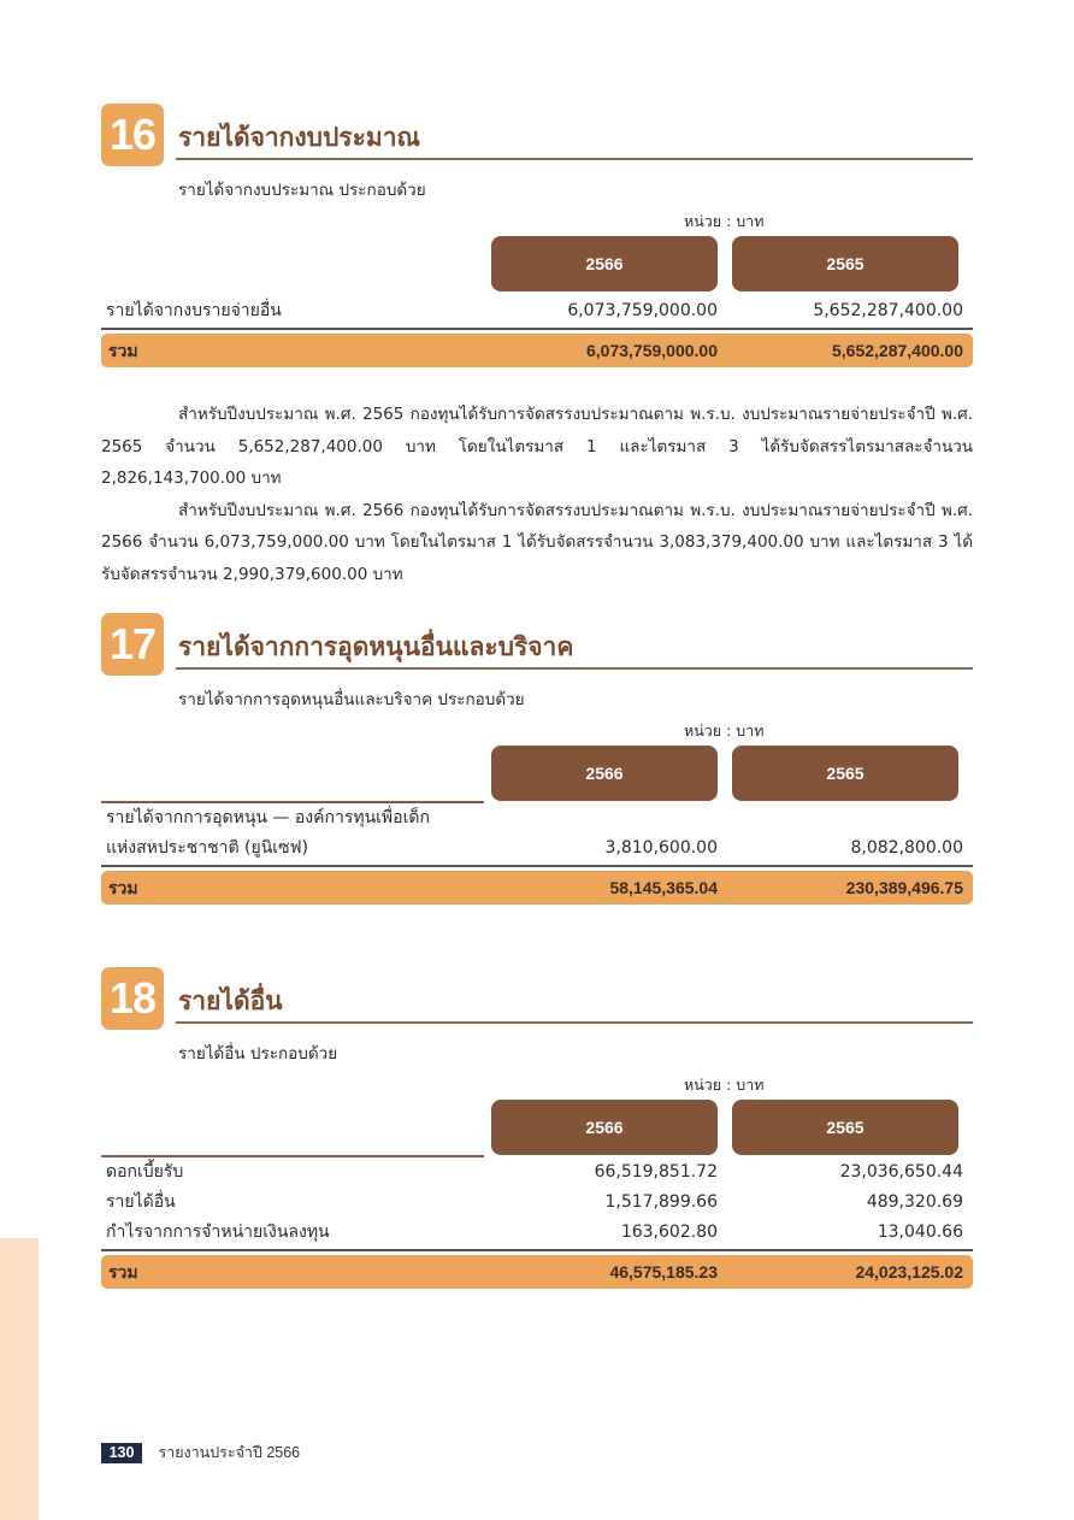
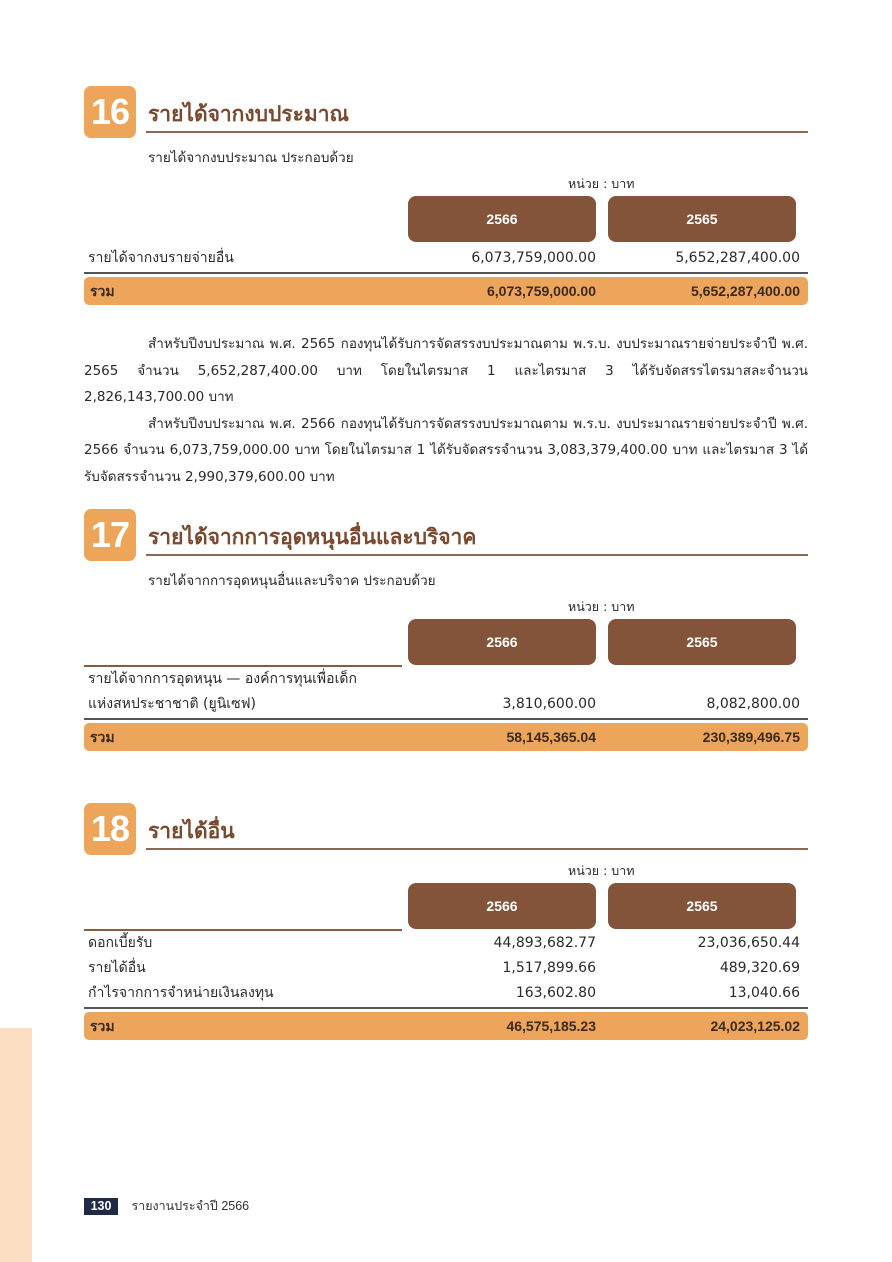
  16
  รายได้จากงบประมาณ
  รายได้จากงบประมาณ ประกอบด้วย
  หน่วย : บาท
  2566
  2565
  รายได้จากงบรายจ่ายอื่น
  6,073,759,000.00
  5,652,287,400.00
  รวม
  6,073,759,000.00
  5,652,287,400.00
  สำหรับปีงบประมาณ พ.ศ. 2565 กองทุนได้รับการจัดสรรงบประมาณตาม พ.ร.บ. งบประมาณรายจ่ายประจำปี พ.ศ. 2565 จำนวน 5,652,287,400.00 บาท โดยในไตรมาส 1 และไตรมาส 3 ได้รับจัดสรรไตรมาสละจำนวน 2,826,143,700.00 บาท
  สำหรับปีงบประมาณ พ.ศ. 2566 กองทุนได้รับการจัดสรรงบประมาณตาม พ.ร.บ. งบประมาณรายจ่ายประจำปี พ.ศ. 2566 จำนวน 6,073,759,000.00 บาท โดยในไตรมาส 1 ได้รับจัดสรรจำนวน 3,083,379,400.00 บาท และไตรมาส 3 ได้รับจัดสรรจำนวน 2,990,379,600.00 บาท
  17
  รายได้จากการอุดหนุนอื่นและบริจาค
  รายได้จากการอุดหนุนอื่นและบริจาค ประกอบด้วย
  หน่วย : บาท
  2566
  2565
  รายได้จากการอุดหนุน — องค์การทุนเพื่อเด็ก
  แห่งสหประชาชาติ (ยูนิเซฟ)
  3,810,600.00
  8,082,800.00
  รวม
  58,145,365.04
  230,389,496.75
  18
  รายได้อื่น
- รายได้อื่น ประกอบด้วย
  หน่วย : บาท
  2566
  2565
  ดอกเบี้ยรับ
- 66,519,851.72
+ 44,893,682.77
  23,036,650.44
  รายได้อื่น
  1,517,899.66
  489,320.69
  กำไรจากการจำหน่ายเงินลงทุน
  163,602.80
  13,040.66
  รวม
  46,575,185.23
  24,023,125.02
  130 รายงานประจำปี 2566
